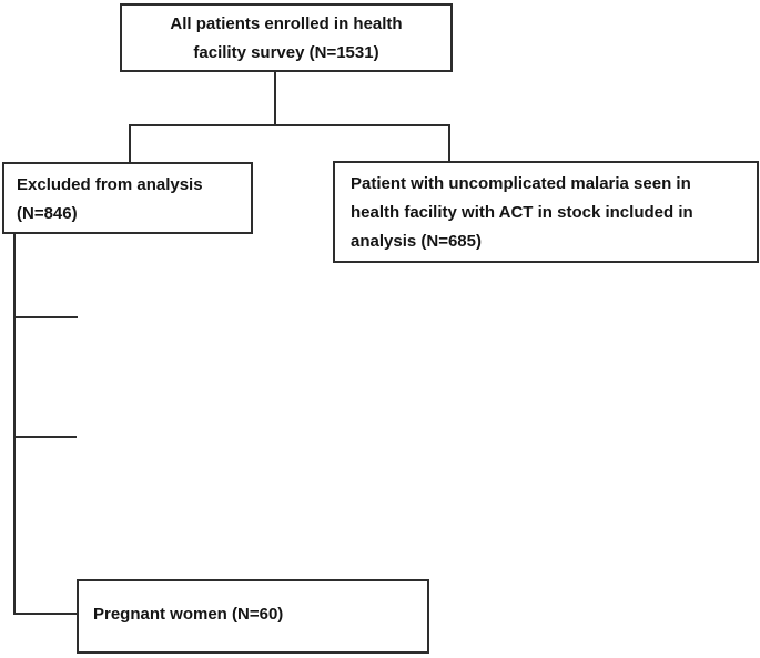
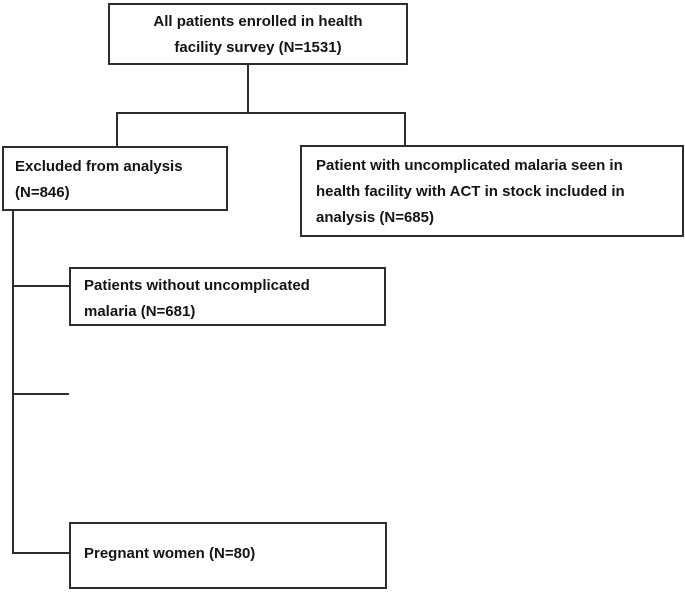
  All patients enrolled in health
  facility survey (N=1531)
  Excluded from analysis
  (N=846)
  Patient with uncomplicated malaria seen in
  health facility with ACT in stock included in
  analysis (N=685)
+ Patients without uncomplicated
+ malaria (N=681)
- Pregnant women (N=60)
+ Pregnant women (N=80)
